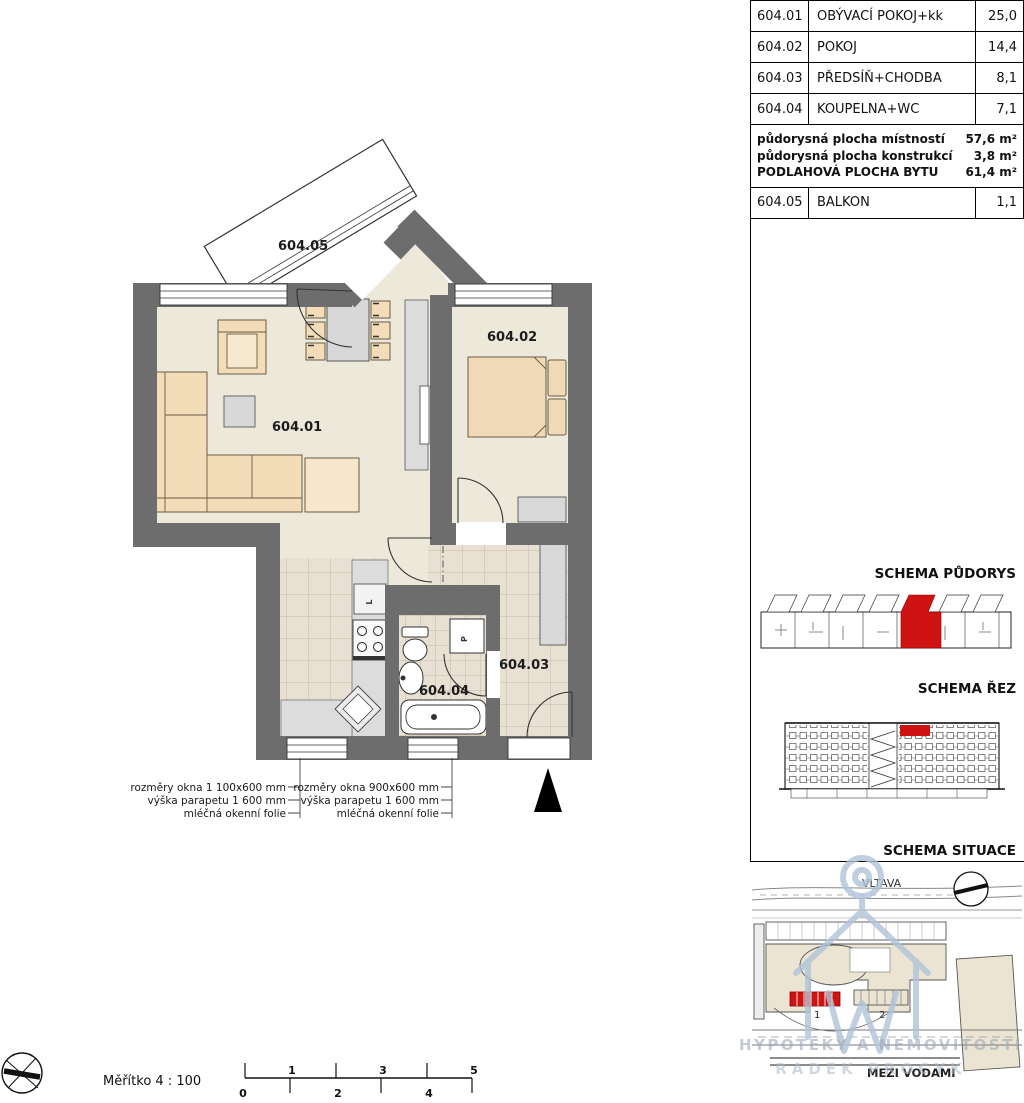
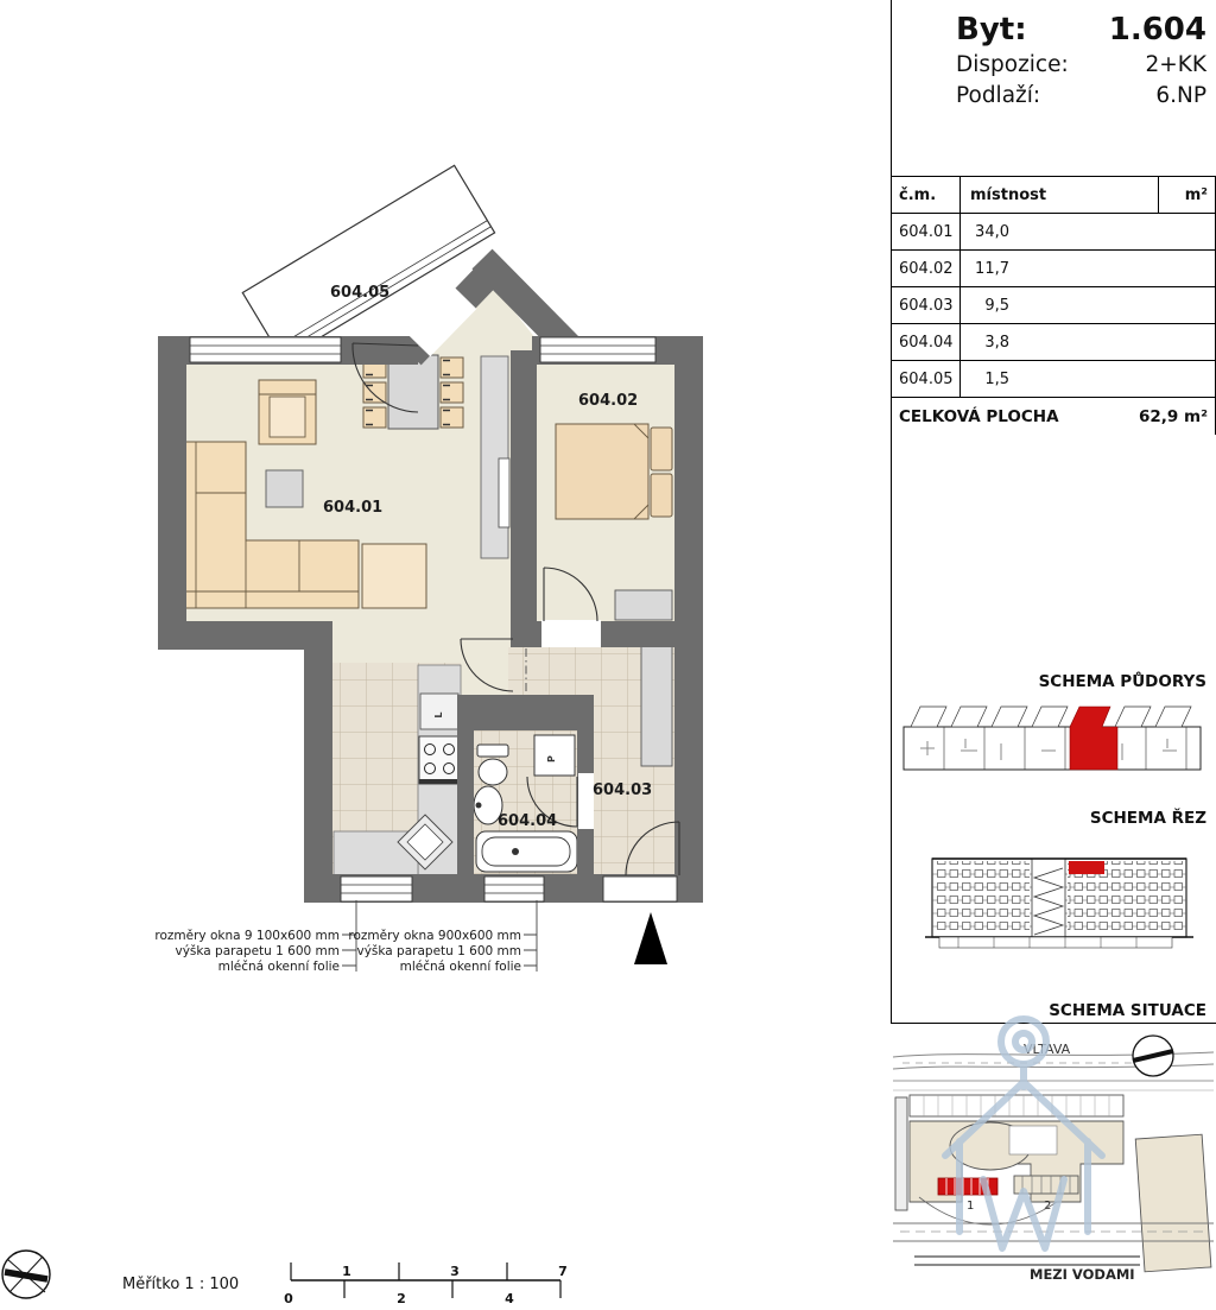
  604.05
  604.01
  604.02
  604.03
  604.04
- rozměry okna 1 100x600 mm
+ rozměry okna 9 100x600 mm
  výška parapetu 1 600 mm
  mléčná okenní folie
  rozměry okna 900x600 mm
  výška parapetu 1 600 mm
  mléčná okenní folie
- Měřítko 4 : 100
+ Měřítko 1 : 100
  0
  1
  2
  3
  4
- 5
+ 7
+ Byt:
+ 1.604
+ Dispozice:
+ 2+KK
+ Podlaží:
+ 6.NP
+ č.m.
+ místnost
+ m²
  604.01
- OBÝVACÍ POKOJ+kk
- 25,0
+ 34,0
  604.02
- POKOJ
- 14,4
+ 11,7
  604.03
- PŘEDSÍŇ+CHODBA
- 8,1
+ 9,5
  604.04
- KOUPELNA+WC
- 7,1
+ 3,8
- půdorysná plocha místností
- 57,6 m²
- půdorysná plocha konstrukcí
- 3,8 m²
- PODLAHOVÁ PLOCHA BYTU
- 61,4 m²
  604.05
- BALKON
- 1,1
+ 1,5
+ CELKOVÁ PLOCHA
+ 62,9 m²
  SCHEMA PŮDORYS
  SCHEMA ŘEZ
  SCHEMA SITUACE
  VLTAVA
  1
  2
  MEZI VODAMI
- HYPOTÉKY A NEMOVITOSTI
- RADEK PROCYK
